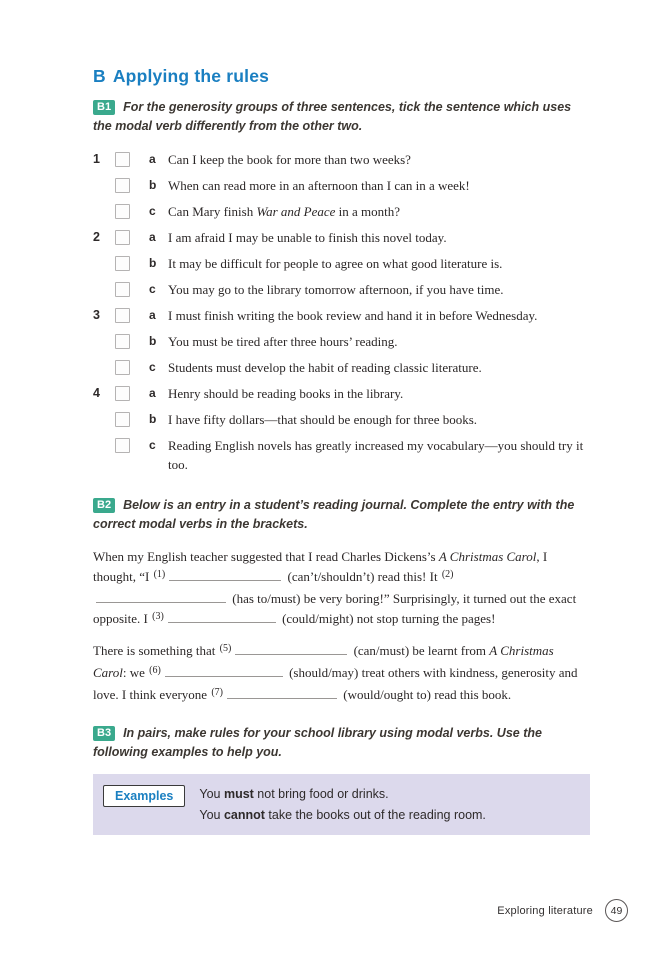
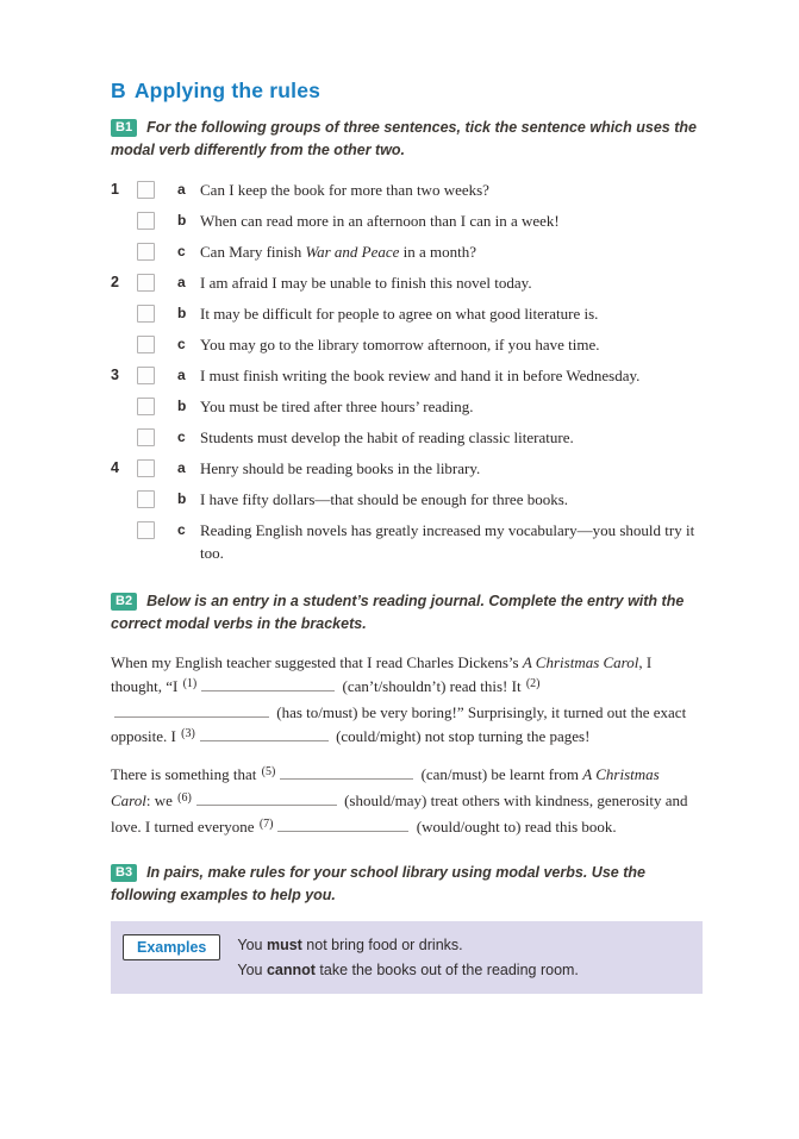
  B Applying the rules
- B1 For the generosity groups of three sentences, tick the sentence which uses the modal verb differently from the other two.
+ B1 For the following groups of three sentences, tick the sentence which uses the modal verb differently from the other two.
  1
  a
  Can I keep the book for more than two weeks?
  b
  When can read more in an afternoon than I can in a week!
  c
  Can Mary finish War and Peace in a month?
  2
  a
  I am afraid I may be unable to finish this novel today.
  b
  It may be difficult for people to agree on what good literature is.
  c
  You may go to the library tomorrow afternoon, if you have time.
  3
  a
  I must finish writing the book review and hand it in before Wednesday.
  b
  You must be tired after three hours’ reading.
  c
  Students must develop the habit of reading classic literature.
  4
  a
  Henry should be reading books in the library.
  b
  I have fifty dollars—that should be enough for three books.
  c
  Reading English novels has greatly increased my vocabulary—you should try it too.
  B2 Below is an entry in a student’s reading journal. Complete the entry with the correct modal verbs in the brackets.
  When my English teacher suggested that I read Charles Dickens’s A Christmas Carol, I thought, “I (1) (can’t/shouldn’t) read this! It (2) (has to/must) be very boring!” Surprisingly, it turned out the exact opposite. I (3) (could/might) not stop turning the pages!
- There is something that (5) (can/must) be learnt from A Christmas Carol: we (6) (should/may) treat others with kindness, generosity and love. I think everyone (7) (would/ought to) read this book.
+ There is something that (5) (can/must) be learnt from A Christmas Carol: we (6) (should/may) treat others with kindness, generosity and love. I turned everyone (7) (would/ought to) read this book.
  B3 In pairs, make rules for your school library using modal verbs. Use the following examples to help you.
  Examples
  You must not bring food or drinks.
  You cannot take the books out of the reading room.
- Exploring literature
- 49
